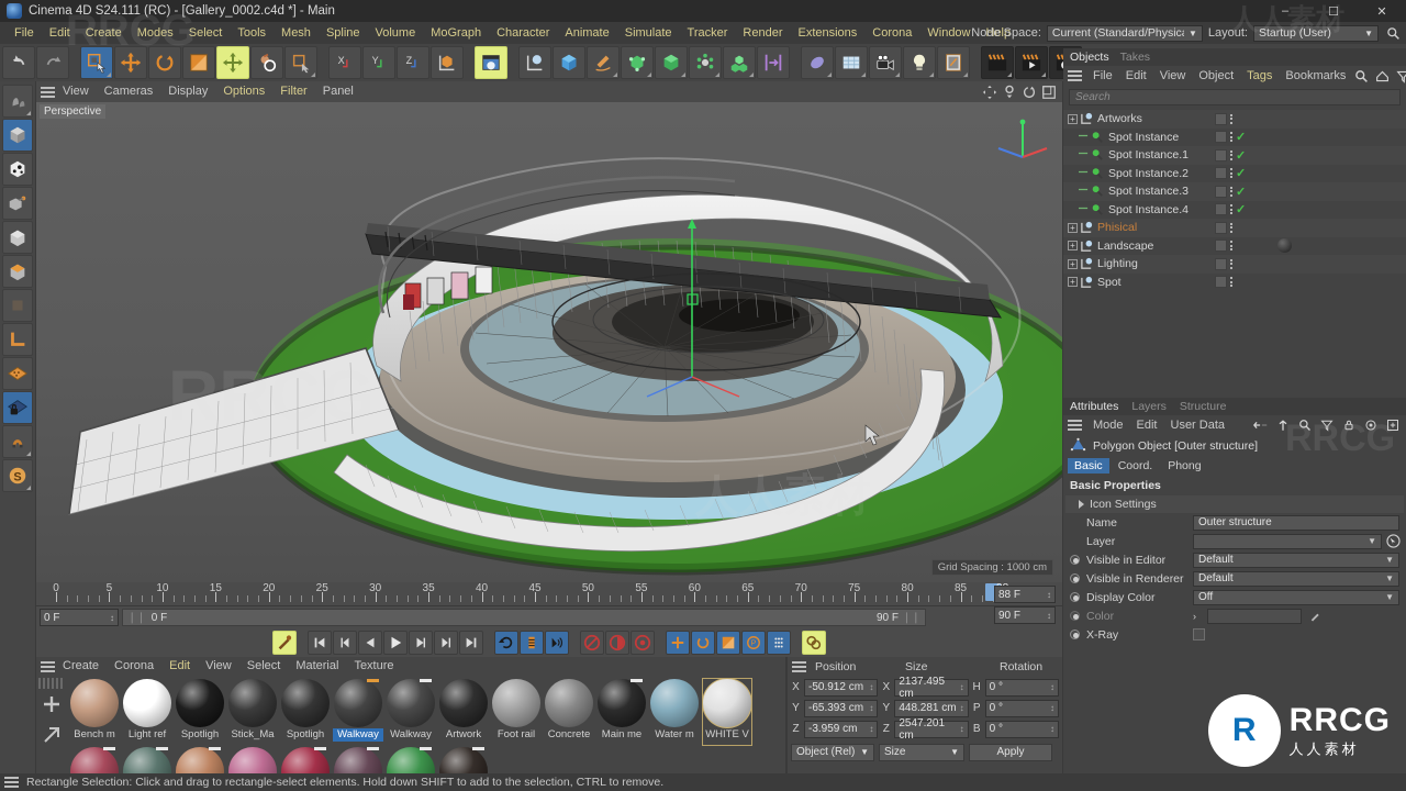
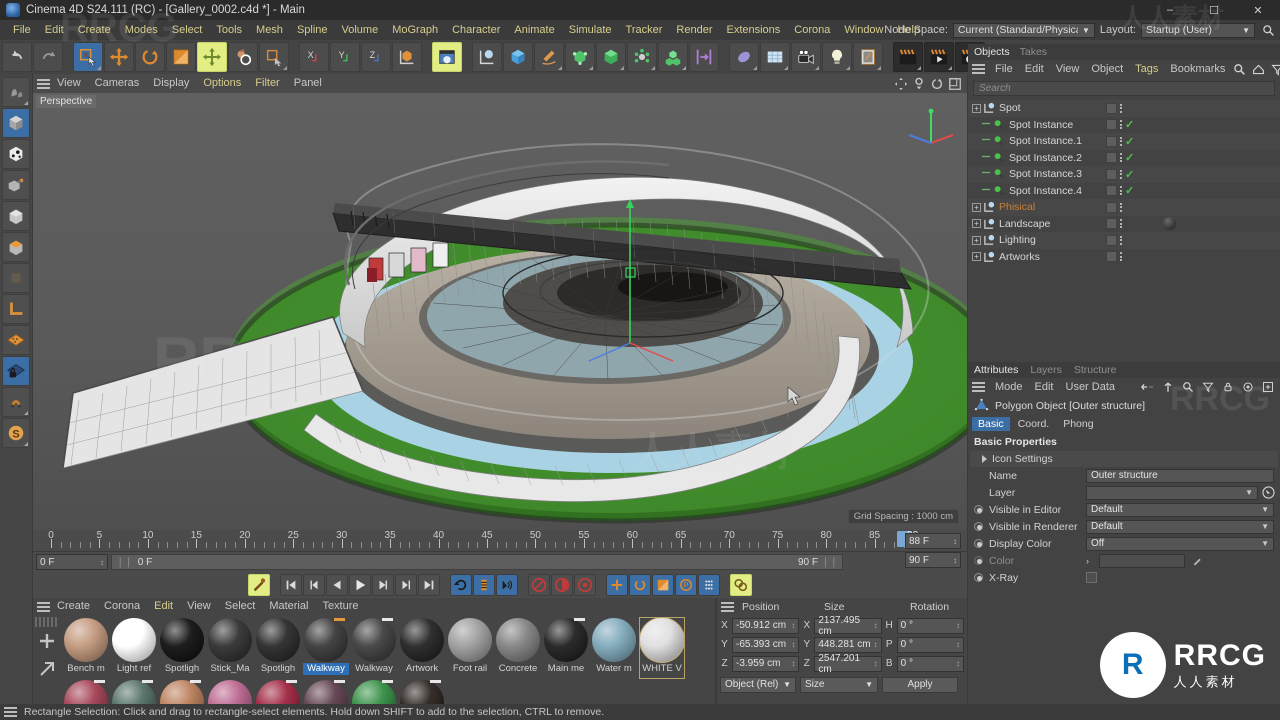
  Cinema 4D S24.111 (RC) - [Gallery_0002.c4d *] - Main
  –
  ☐
  ✕
  File
  Edit
  Create
  Modes
  Select
  Tools
  Mesh
  Spline
  Volume
  MoGraph
  Character
  Animate
  Simulate
  Tracker
  Render
  Extensions
  Corona
  Window
  Help
  Node Space:
  Current (Standard/Physic
  ▼
  Layout:
  Startup (User)
  ▼
  X
  Y
  Z
  S
  View
  Cameras
  Display
  Options
  Filter
  Panel
  Perspective
  Grid Spacing : 1000 cm
  RRCG
  人人素材
  0
  5
  10
  15
  20
  25
  30
  35
  40
  45
  50
  55
  60
  65
  70
  75
  80
  85
  0 F
  ↕
  ❘❘
  0 F
  90 F
  ❘❘
  88 F
  ↕
  90 F
  ↕
  Create
  Corona
  Edit
  View
  Select
  Material
  Texture
  Bench m
  Light ref
  Spotligh
  Stick_Ma
  Spotligh
  Walkway
  Walkway
  Artwork
  Foot rail
  Concrete
  Main me
  Water m
  WHITE V
  Position
  Size
  Rotation
  X
  -50.912 cm
  ↕
  X
  2137.495 cm
  ↕
  H
  0 °
  ↕
  Y
  -65.393 cm
  ↕
  Y
  448.281 cm
  ↕
  P
  0 °
  ↕
  Z
  -3.959 cm
  ↕
  Z
  2547.201 cm
  ↕
  B
  0 °
  ↕
  Object (Rel)
  ▼
  Size
  ▼
  Apply
  Objects
  Takes
  File
  Edit
  View
  Object
  Tags
  Bookmarks
  Search
  +
- Artworks
+ Spot
  Spot Instance
  ✓
  Spot Instance.1
  ✓
  Spot Instance.2
  ✓
  Spot Instance.3
  ✓
  Spot Instance.4
  ✓
  +
  Phisical
  +
  Landscape
  +
  Lighting
  +
- Spot
+ Artworks
  Attributes
  Layers
  Structure
  Mode
  Edit
  User Data
  Polygon Object [Outer structure]
  Basic
  Coord.
  Phong
  Basic Properties
  Icon Settings
  Name
  Outer structure
  Layer
  ▼
  Visible in Editor
  Default
  ▼
  Visible in Renderer
  Default
  ▼
  Display Color
  Off
  ▼
  Color
  ›
  X-Ray
  Rectangle Selection: Click and drag to rectangle-select elements. Hold down SHIFT to add to the selection, CTRL to remove.
  R
  RRCG
  人人素材
  RRCG
  人人素材
  RRCG
